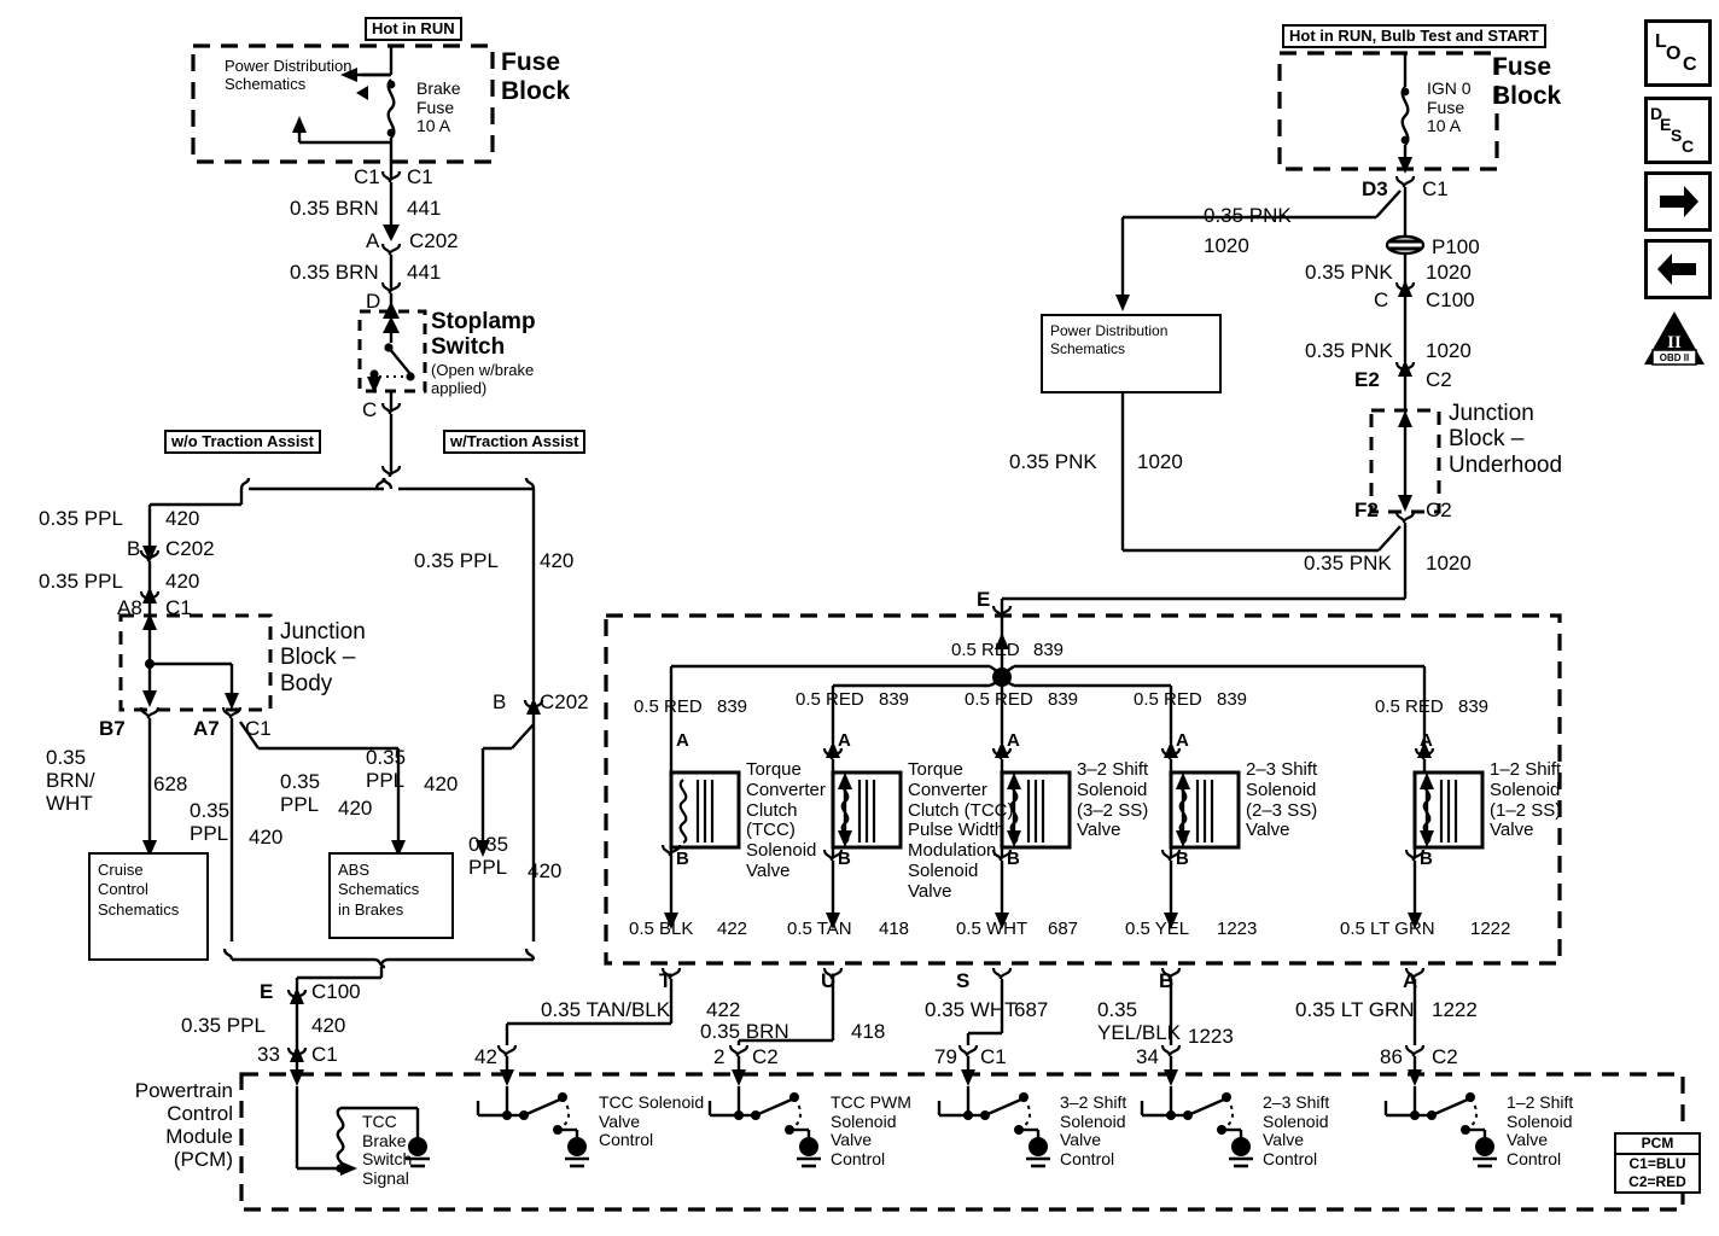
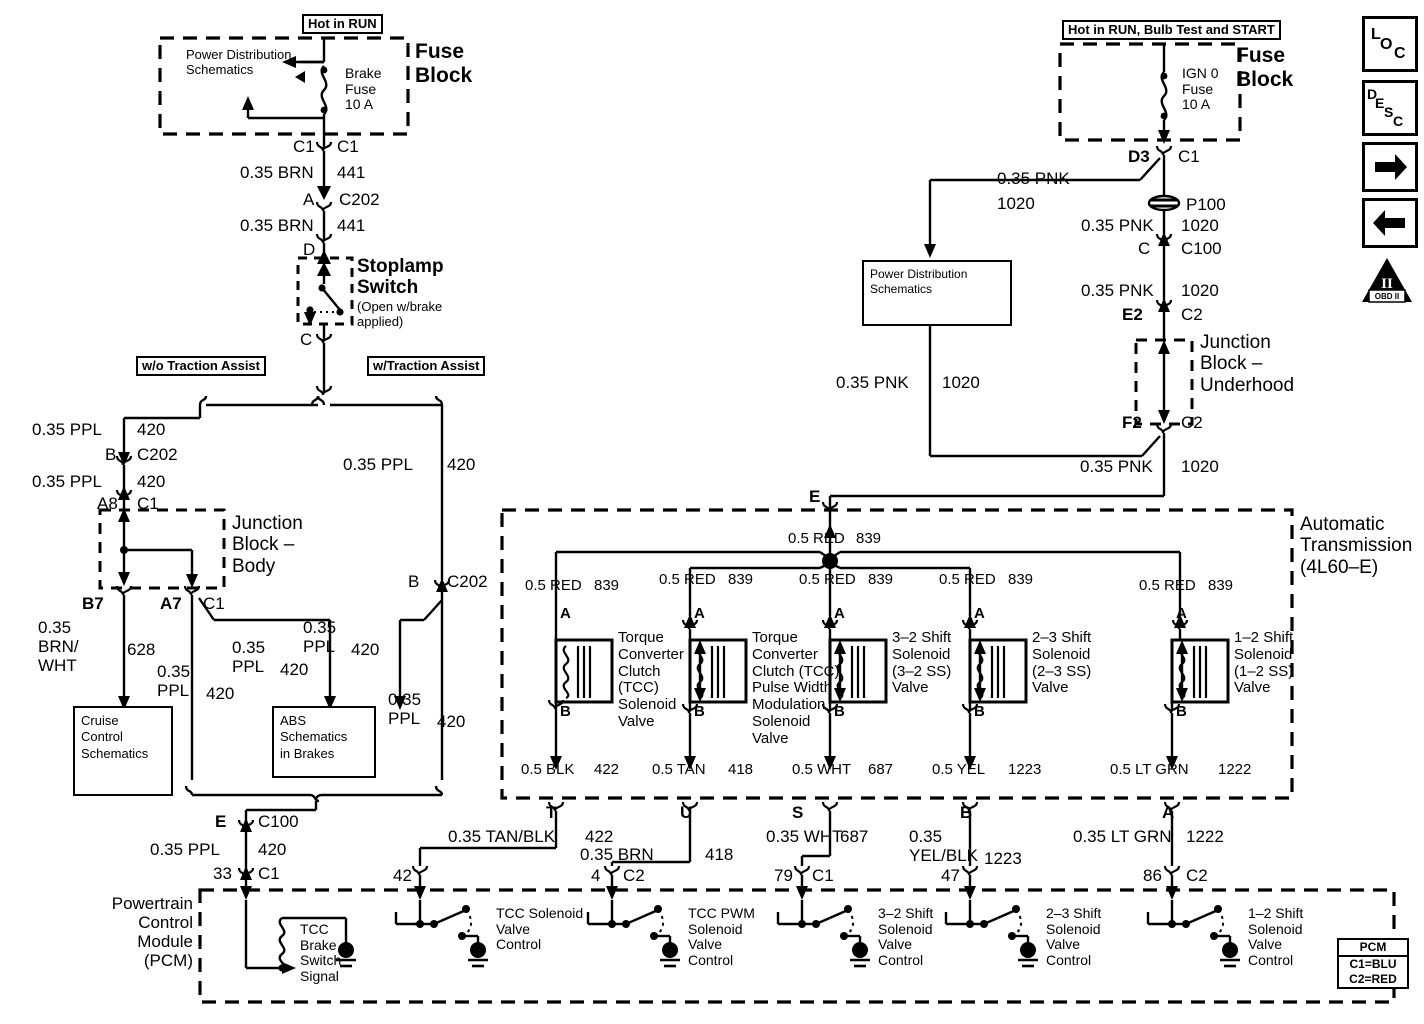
  Hot in RUN
  Fuse
  Block
  Power Distribution
  Schematics
  Brake
  Fuse
  10 A
  C1
  C1
  0.35 BRN
  441
  A
  C202
  0.35 BRN
  441
  D
  Stoplamp
  Switch
  (Open w/brake
  applied)
  C
  w/o Traction Assist
  w/Traction Assist
  0.35 PPL
  420
  B
  C202
  0.35 PPL
  420
  A8
  C1
  Junction
  Block –
  Body
  B7
  0.35
  BRN/
  WHT
  628
  A7
  C1
  Cruise
  Control
  Schematics
  0.35
  PPL
  420
  0.35
  PPL
  420
  ABS
  Schematics
  in Brakes
  0.35
  PPL
  420
  0.35 PPL
  420
  B
  C202
  0.35
  PPL
  420
  E
  C100
  0.35 PPL
  420
  33
  C1
  Hot in RUN, Bulb Test and START
  Fuse
  Block
  IGN 0
  Fuse
  10 A
  D3
  C1
  0.35 PNK
  1020
  P100
  0.35 PNK
  1020
  C
  C100
  0.35 PNK
  1020
  E2
  C2
  Junction
  Block –
  Underhood
  F2
  C2
  0.35 PNK
  1020
  0.35 PNK
  1020
  Power Distribution
  Schematics
  E
+ Automatic
+ Transmission
+ (4L60–E)
  0.5 RED
  839
  0.5 RED
  839
  A
  B
  Torque
  Converter
  Clutch
  (TCC)
  Solenoid
  Valve
  0.5 BLK
  422
  0.5 RED
  839
  A
  B
  Torque
  Converter
  Clutch (TCC)
  Pulse Width
  Modulation
  Solenoid
  Valve
  0.5 TAN
  418
  0.5 RED
  839
  A
  B
  3–2 Shift
  Solenoid
  (3–2 SS)
  Valve
  0.5 WHT
  687
  0.5 RED
  839
  A
  B
  2–3 Shift
  Solenoid
  (2–3 SS)
  Valve
  0.5 YEL
  1223
  0.5 RED
  839
  A
  B
  1–2 Shift
  Solenoid
  (1–2 SS)
  Valve
  0.5 LT GRN
  1222
  T
  0.35 TAN/BLK
  422
  42
  U
  0.35 BRN
  418
- 2
+ 4
  C2
  S
  0.35 WHT
  687
  79
  C1
  B
  0.35
  YEL/BLK
  1223
- 34
+ 47
  A
  0.35 LT GRN
  1222
  86
  C2
  Powertrain
  Control
  Module
  (PCM)
  TCC
  Brake
  Switch
  Signal
  TCC Solenoid
  Valve
  Control
  TCC PWM
  Solenoid
  Valve
  Control
  3–2 Shift
  Solenoid
  Valve
  Control
  2–3 Shift
  Solenoid
  Valve
  Control
  1–2 Shift
  Solenoid
  Valve
  Control
  PCM
  C1=BLU
  C2=RED
  L
  O
  C
  D
  E
  S
  C
  II
  OBD II
